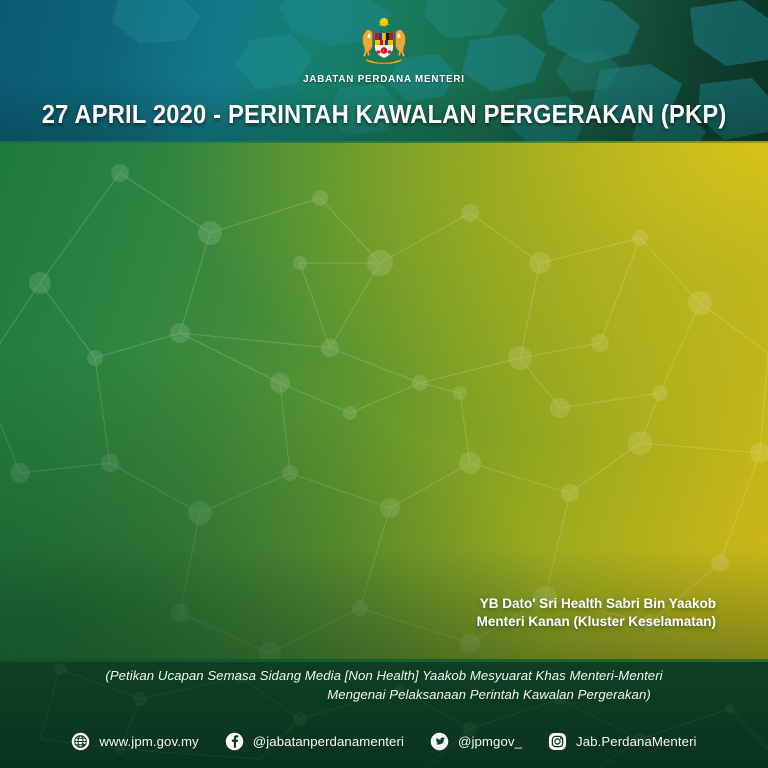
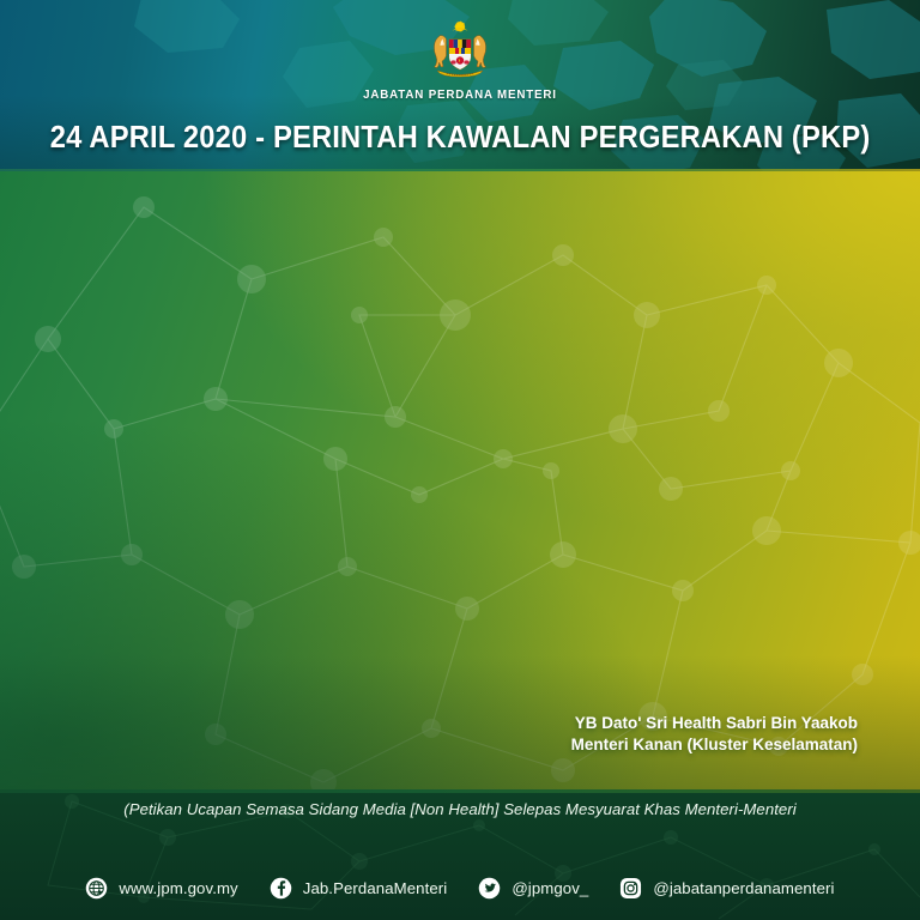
  JABATAN PERDANA MENTERI
- 27 APRIL 2020 - PERINTAH KAWALAN PERGERAKAN (PKP)
+ 24 APRIL 2020 - PERINTAH KAWALAN PERGERAKAN (PKP)
  YB Dato' Sri Health Sabri Bin Yaakob
  Menteri Kanan (Kluster Keselamatan)
- (Petikan Ucapan Semasa Sidang Media [Non Health] Yaakob Mesyuarat Khas Menteri-Menteri
+ (Petikan Ucapan Semasa Sidang Media [Non Health] Selepas Mesyuarat Khas Menteri-Menteri
- Mengenai Pelaksanaan Perintah Kawalan Pergerakan)
  www.jpm.gov.my
- @jabatanperdanamenteri
+ Jab.PerdanaMenteri
  @jpmgov_
- Jab.PerdanaMenteri
+ @jabatanperdanamenteri
